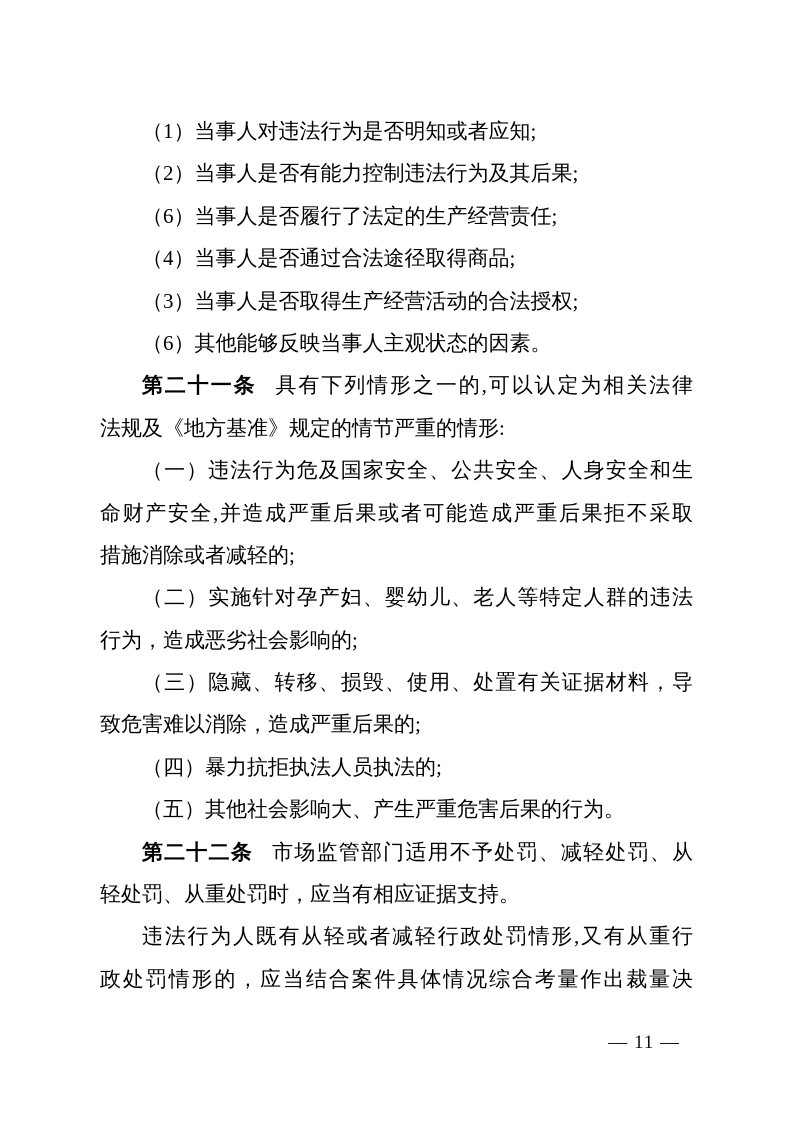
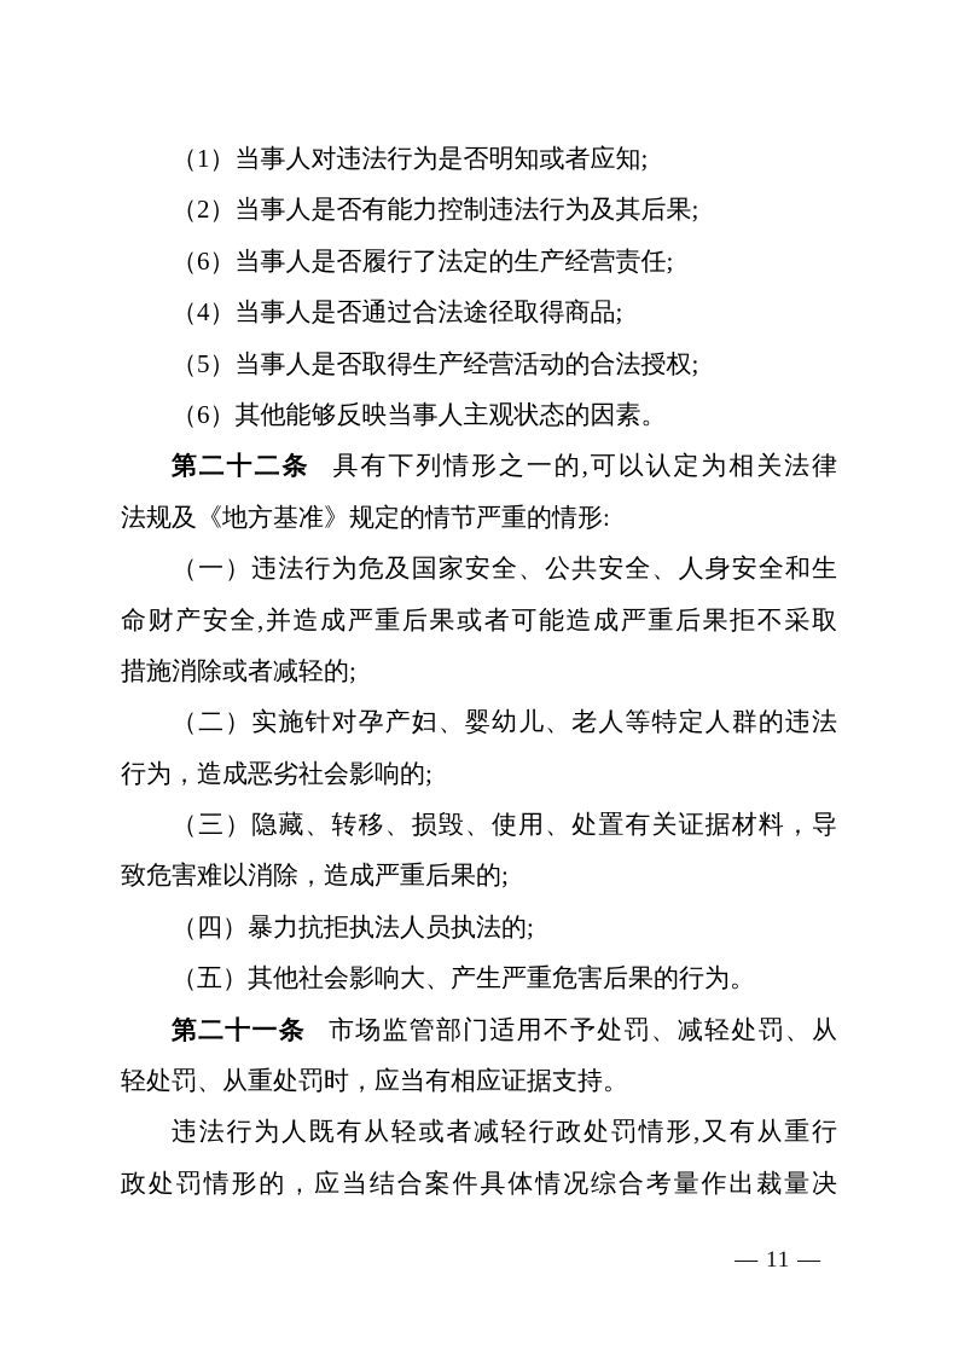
  （1）当事人对违法行为是否明知或者应知;
  （2）当事人是否有能力控制违法行为及其后果;
  （6）当事人是否履行了法定的生产经营责任;
  （4）当事人是否通过合法途径取得商品;
- （3）当事人是否取得生产经营活动的合法授权;
+ （5）当事人是否取得生产经营活动的合法授权;
  （6）其他能够反映当事人主观状态的因素。
- 第二十一条 具有下列情形之一的,可以认定为相关法律
+ 第二十二条 具有下列情形之一的,可以认定为相关法律
  法规及《地方基准》规定的情节严重的情形:
  （一）违法行为危及国家安全、公共安全、人身安全和生
  命财产安全,并造成严重后果或者可能造成严重后果拒不采取
  措施消除或者减轻的;
  （二）实施针对孕产妇、婴幼儿、老人等特定人群的违法
  行为，造成恶劣社会影响的;
  （三）隐藏、转移、损毁、使用、处置有关证据材料，导
  致危害难以消除，造成严重后果的;
  （四）暴力抗拒执法人员执法的;
  （五）其他社会影响大、产生严重危害后果的行为。
- 第二十二条 市场监管部门适用不予处罚、减轻处罚、从
+ 第二十一条 市场监管部门适用不予处罚、减轻处罚、从
  轻处罚、从重处罚时，应当有相应证据支持。
  违法行为人既有从轻或者减轻行政处罚情形,又有从重行
  政处罚情形的，应当结合案件具体情况综合考量作出裁量决
  — 11 —
